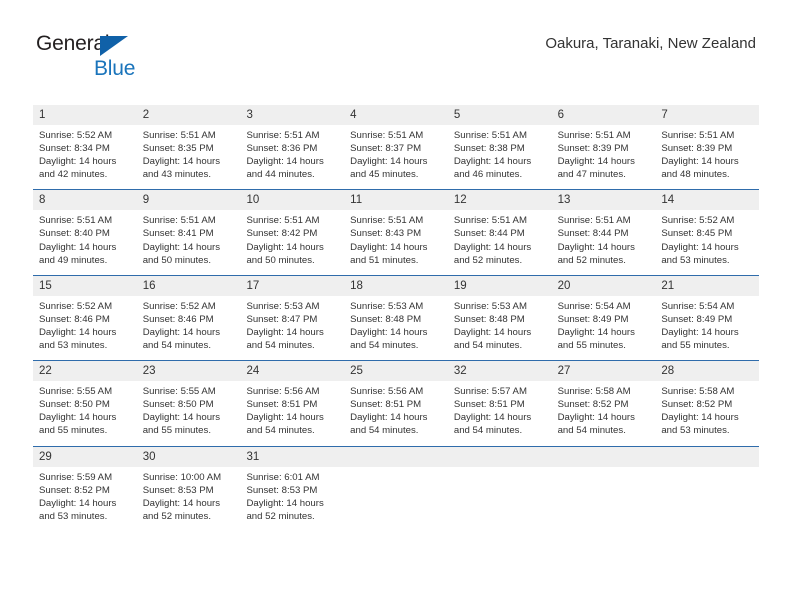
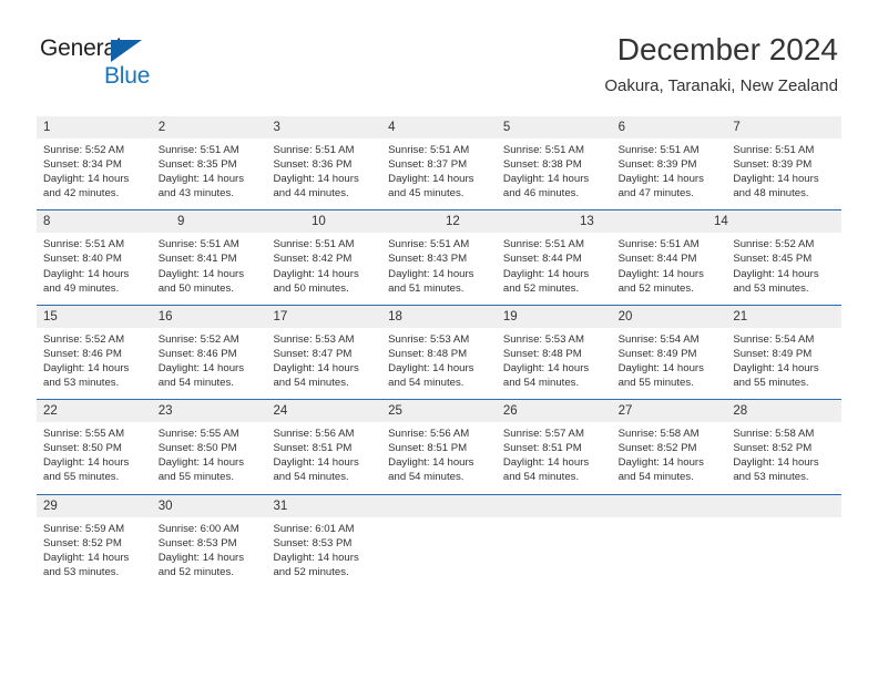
  General
  Blue
+ December 2024
  Oakura, Taranaki, New Zealand
  1
  2
  3
  4
  5
  6
  7
  Sunrise: 5:52 AM
  Sunset: 8:34 PM
  Daylight: 14 hours
  and 42 minutes.
  Sunrise: 5:51 AM
  Sunset: 8:35 PM
  Daylight: 14 hours
  and 43 minutes.
  Sunrise: 5:51 AM
  Sunset: 8:36 PM
  Daylight: 14 hours
  and 44 minutes.
  Sunrise: 5:51 AM
  Sunset: 8:37 PM
  Daylight: 14 hours
  and 45 minutes.
  Sunrise: 5:51 AM
  Sunset: 8:38 PM
  Daylight: 14 hours
  and 46 minutes.
  Sunrise: 5:51 AM
  Sunset: 8:39 PM
  Daylight: 14 hours
  and 47 minutes.
  Sunrise: 5:51 AM
  Sunset: 8:39 PM
  Daylight: 14 hours
  and 48 minutes.
  8
  9
  10
- 11
  12
  13
  14
  Sunrise: 5:51 AM
  Sunset: 8:40 PM
  Daylight: 14 hours
  and 49 minutes.
  Sunrise: 5:51 AM
  Sunset: 8:41 PM
  Daylight: 14 hours
  and 50 minutes.
  Sunrise: 5:51 AM
  Sunset: 8:42 PM
  Daylight: 14 hours
  and 50 minutes.
  Sunrise: 5:51 AM
  Sunset: 8:43 PM
  Daylight: 14 hours
  and 51 minutes.
  Sunrise: 5:51 AM
  Sunset: 8:44 PM
  Daylight: 14 hours
  and 52 minutes.
  Sunrise: 5:51 AM
  Sunset: 8:44 PM
  Daylight: 14 hours
  and 52 minutes.
  Sunrise: 5:52 AM
  Sunset: 8:45 PM
  Daylight: 14 hours
  and 53 minutes.
  15
  16
  17
  18
  19
  20
  21
  Sunrise: 5:52 AM
  Sunset: 8:46 PM
  Daylight: 14 hours
  and 53 minutes.
  Sunrise: 5:52 AM
  Sunset: 8:46 PM
  Daylight: 14 hours
  and 54 minutes.
  Sunrise: 5:53 AM
  Sunset: 8:47 PM
  Daylight: 14 hours
  and 54 minutes.
  Sunrise: 5:53 AM
  Sunset: 8:48 PM
  Daylight: 14 hours
  and 54 minutes.
  Sunrise: 5:53 AM
  Sunset: 8:48 PM
  Daylight: 14 hours
  and 54 minutes.
  Sunrise: 5:54 AM
  Sunset: 8:49 PM
  Daylight: 14 hours
  and 55 minutes.
  Sunrise: 5:54 AM
  Sunset: 8:49 PM
  Daylight: 14 hours
  and 55 minutes.
  22
  23
  24
  25
- 32
+ 26
  27
  28
  Sunrise: 5:55 AM
  Sunset: 8:50 PM
  Daylight: 14 hours
  and 55 minutes.
  Sunrise: 5:55 AM
  Sunset: 8:50 PM
  Daylight: 14 hours
  and 55 minutes.
  Sunrise: 5:56 AM
  Sunset: 8:51 PM
  Daylight: 14 hours
  and 54 minutes.
  Sunrise: 5:56 AM
  Sunset: 8:51 PM
  Daylight: 14 hours
  and 54 minutes.
  Sunrise: 5:57 AM
  Sunset: 8:51 PM
  Daylight: 14 hours
  and 54 minutes.
  Sunrise: 5:58 AM
  Sunset: 8:52 PM
  Daylight: 14 hours
  and 54 minutes.
  Sunrise: 5:58 AM
  Sunset: 8:52 PM
  Daylight: 14 hours
  and 53 minutes.
  29
  30
  31
  Sunrise: 5:59 AM
  Sunset: 8:52 PM
  Daylight: 14 hours
  and 53 minutes.
- Sunrise: 10:00 AM
+ Sunrise: 6:00 AM
  Sunset: 8:53 PM
  Daylight: 14 hours
  and 52 minutes.
  Sunrise: 6:01 AM
  Sunset: 8:53 PM
  Daylight: 14 hours
  and 52 minutes.
